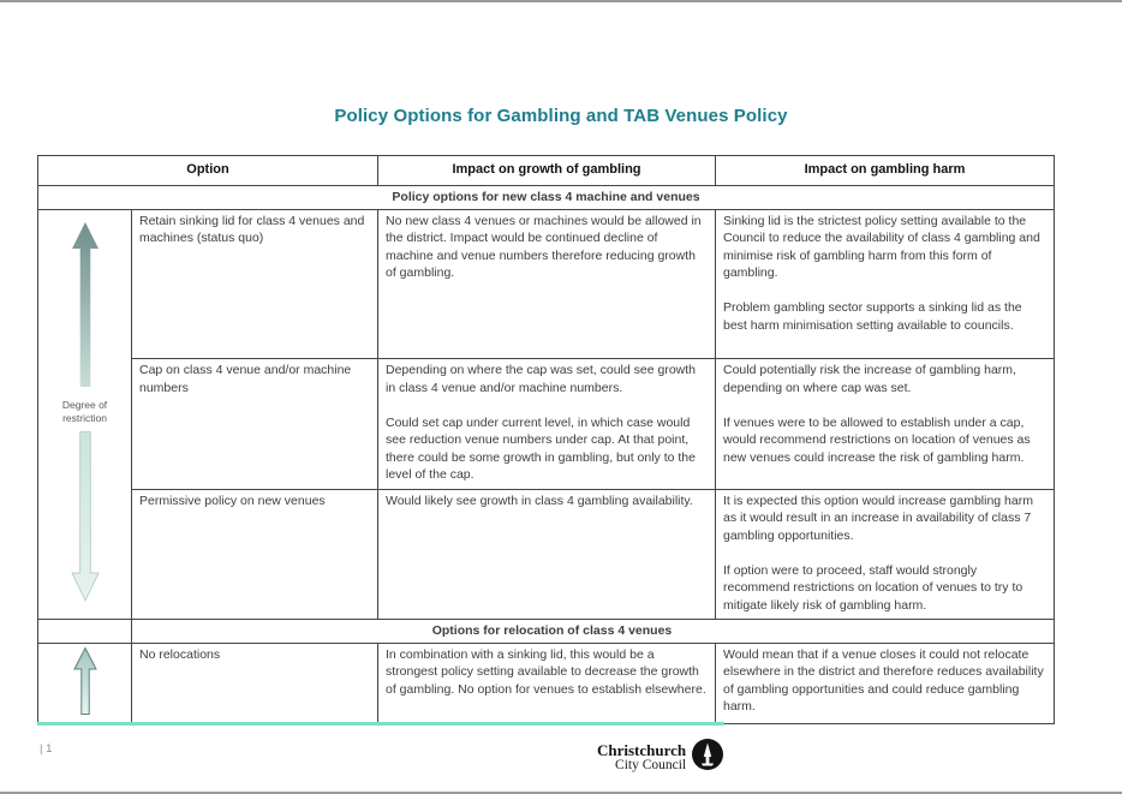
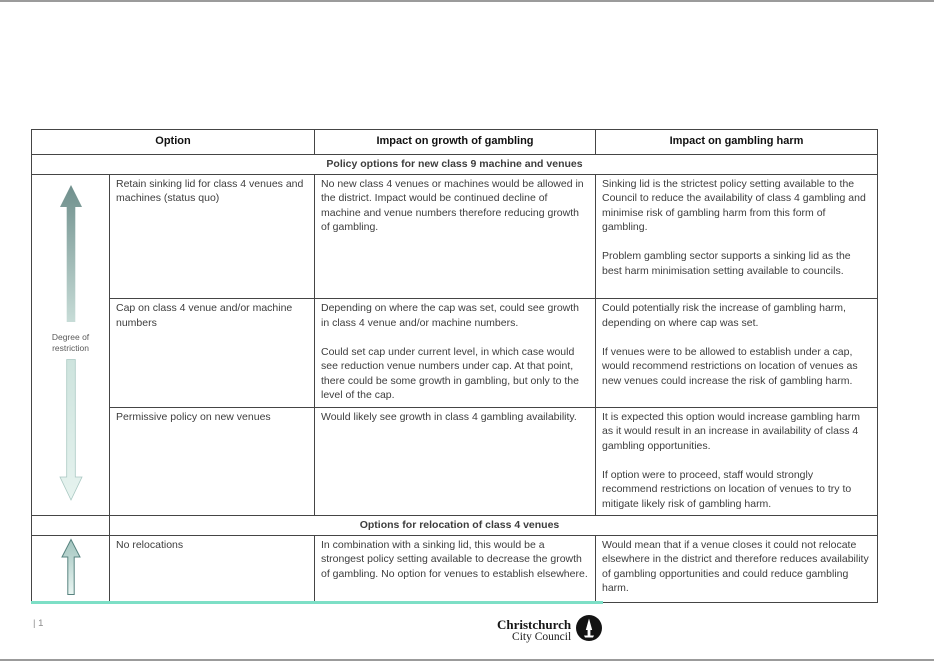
- Policy Options for Gambling and TAB Venues Policy
  Option	Impact on growth of gambling	Impact on gambling harm
- Policy options for new class 4 machine and venues
+ Policy options for new class 9 machine and venues
  Degree of restriction	Retain sinking lid for class 4 venues and machines (status quo)	No new class 4 venues or machines would be allowed in the district. Impact would be continued decline of machine and venue numbers therefore reducing growth of gambling.	Sinking lid is the strictest policy setting available to the Council to reduce the availability of class 4 gambling and minimise risk of gambling harm from this form of gambling. Problem gambling sector supports a sinking lid as the best harm minimisation setting available to councils.
  Cap on class 4 venue and/or machine numbers	Depending on where the cap was set, could see growth in class 4 venue and/or machine numbers. Could set cap under current level, in which case would see reduction venue numbers under cap. At that point, there could be some growth in gambling, but only to the level of the cap.	Could potentially risk the increase of gambling harm, depending on where cap was set. If venues were to be allowed to establish under a cap, would recommend restrictions on location of venues as new venues could increase the risk of gambling harm.
- Permissive policy on new venues	Would likely see growth in class 4 gambling availability.	It is expected this option would increase gambling harm as it would result in an increase in availability of class 7 gambling opportunities. If option were to proceed, staff would strongly recommend restrictions on location of venues to try to mitigate likely risk of gambling harm.
+ Permissive policy on new venues	Would likely see growth in class 4 gambling availability.	It is expected this option would increase gambling harm as it would result in an increase in availability of class 4 gambling opportunities. If option were to proceed, staff would strongly recommend restrictions on location of venues to try to mitigate likely risk of gambling harm.
  	Options for relocation of class 4 venues
  	No relocations	In combination with a sinking lid, this would be a strongest policy setting available to decrease the growth of gambling. No option for venues to establish elsewhere.	Would mean that if a venue closes it could not relocate elsewhere in the district and therefore reduces availability of gambling opportunities and could reduce gambling harm.
  | 1
  Christchurch
  City Council
